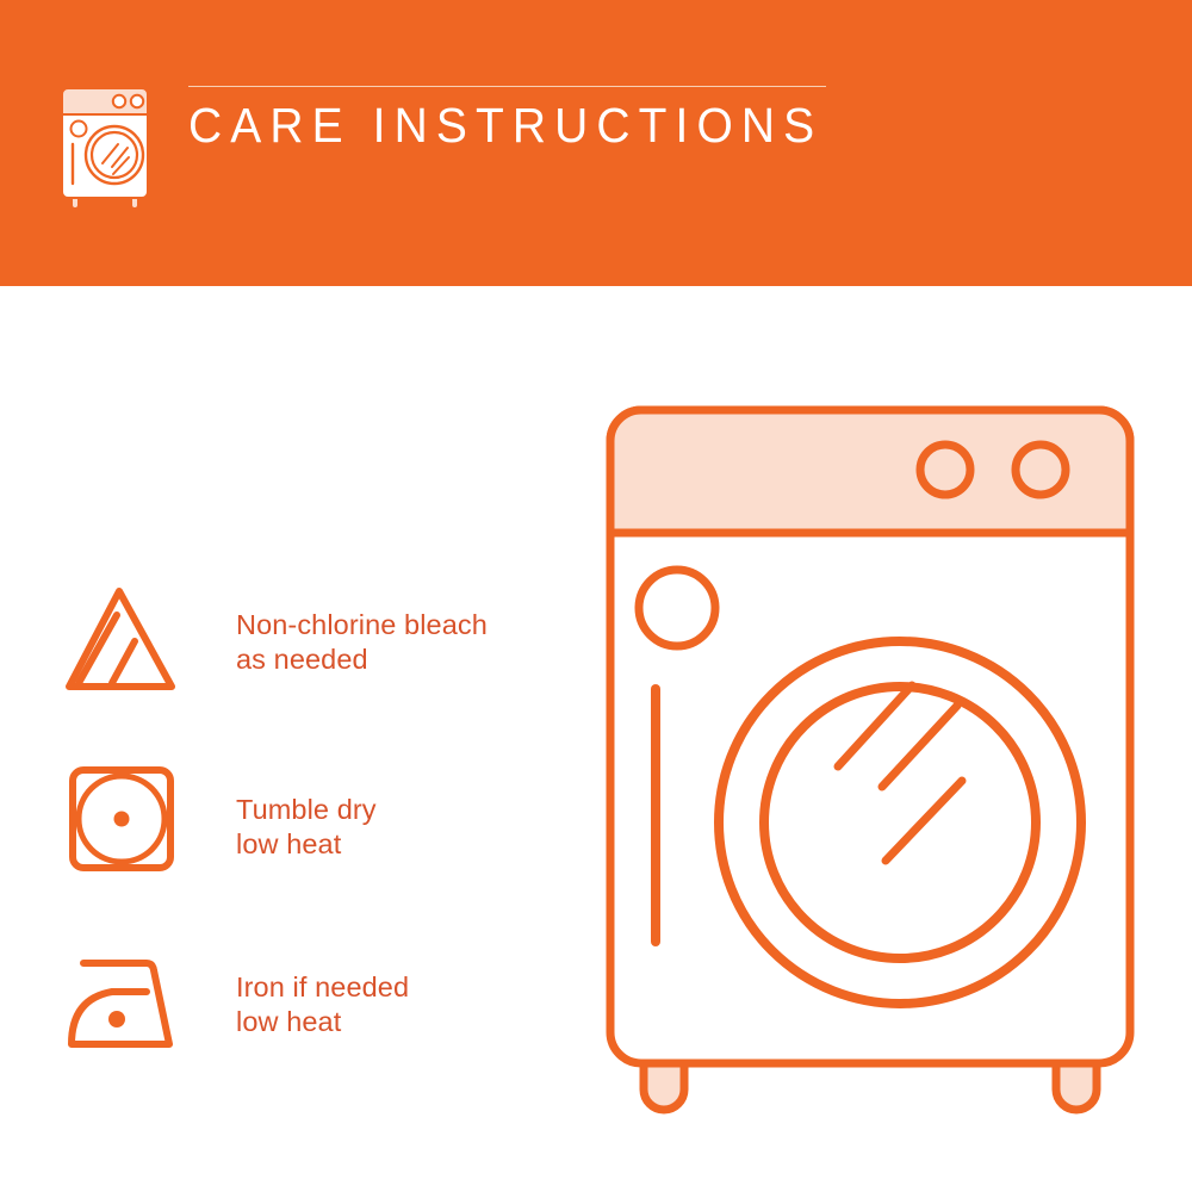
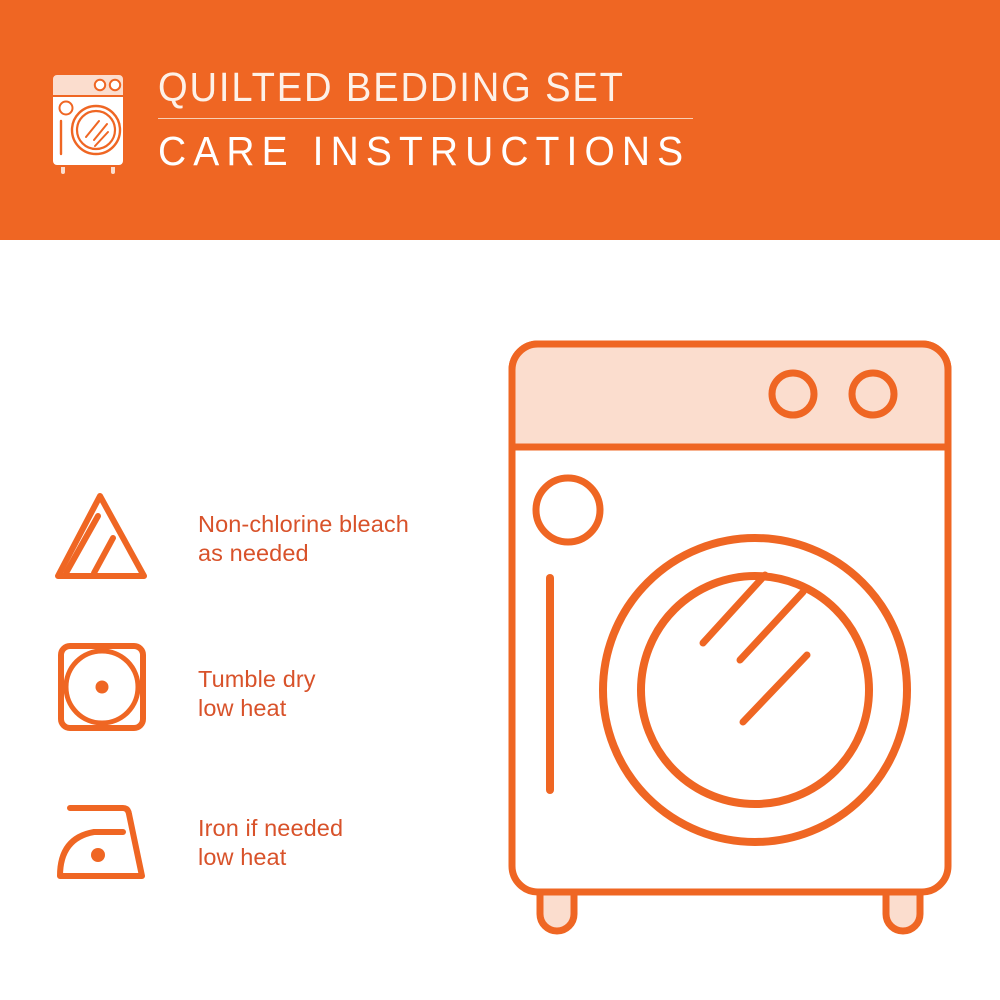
+ QUILTED BEDDING SET
  CARE INSTRUCTIONS
  Non-chlorine bleach
  as needed
  Tumble dry
  low heat
  Iron if needed
  low heat
